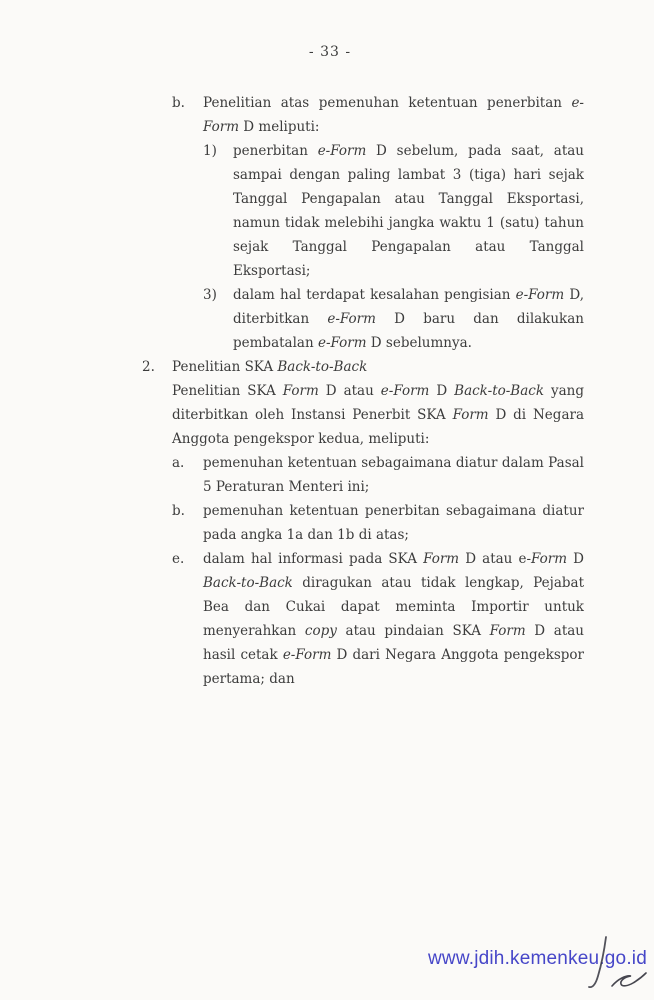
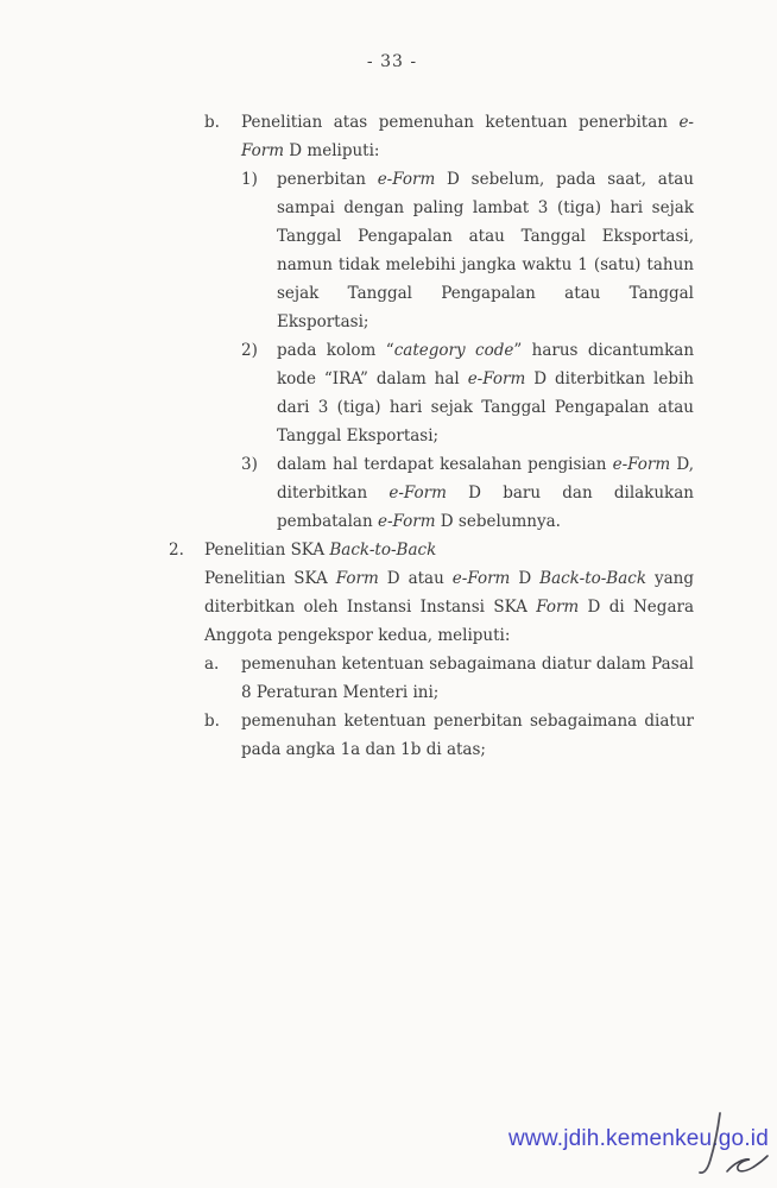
  - 33 -
  b.
  Penelitian atas pemenuhan ketentuan penerbitan e-Form D meliputi:
  1)
  penerbitan e-Form D sebelum, pada saat, atau sampai dengan paling lambat 3 (tiga) hari sejak Tanggal Pengapalan atau Tanggal Eksportasi, namun tidak melebihi jangka waktu 1 (satu) tahun sejak Tanggal Pengapalan atau Tanggal Eksportasi;
+ 2)
+ pada kolom “category code” harus dicantumkan kode “IRA” dalam hal e-Form D diterbitkan lebih dari 3 (tiga) hari sejak Tanggal Pengapalan atau Tanggal Eksportasi;
  3)
  dalam hal terdapat kesalahan pengisian e-Form D, diterbitkan e-Form D baru dan dilakukan pembatalan e-Form D sebelumnya.
  2.
  Penelitian SKA Back-to-Back
- Penelitian SKA Form D atau e-Form D Back-to-Back yang diterbitkan oleh Instansi Penerbit SKA Form D di Negara Anggota pengekspor kedua, meliputi:
+ Penelitian SKA Form D atau e-Form D Back-to-Back yang diterbitkan oleh Instansi Instansi SKA Form D di Negara Anggota pengekspor kedua, meliputi:
  a.
- pemenuhan ketentuan sebagaimana diatur dalam Pasal 5 Peraturan Menteri ini;
+ pemenuhan ketentuan sebagaimana diatur dalam Pasal 8 Peraturan Menteri ini;
  b.
  pemenuhan ketentuan penerbitan sebagaimana diatur pada angka 1a dan 1b di atas;
- e.
- dalam hal informasi pada SKA Form D atau e-Form D Back-to-Back diragukan atau tidak lengkap, Pejabat Bea dan Cukai dapat meminta Importir untuk menyerahkan copy atau pindaian SKA Form D atau hasil cetak e-Form D dari Negara Anggota pengekspor pertama; dan
  www.jdih.kemenkeu.go.id
